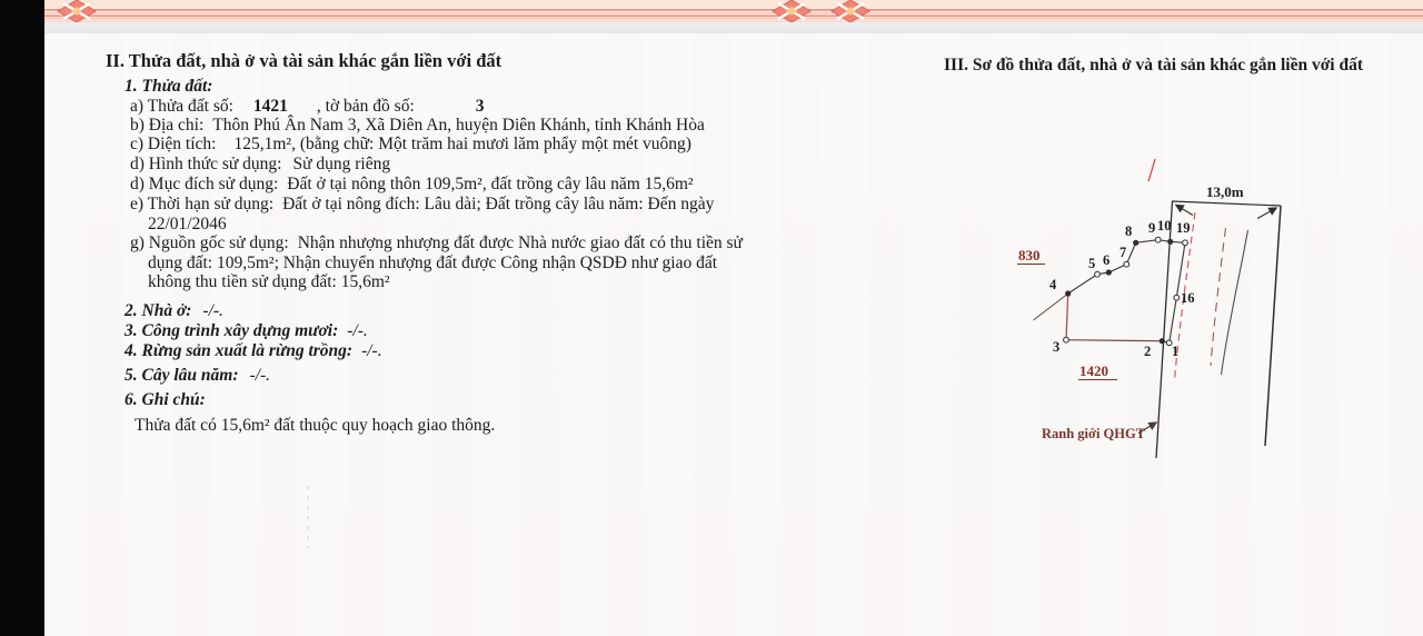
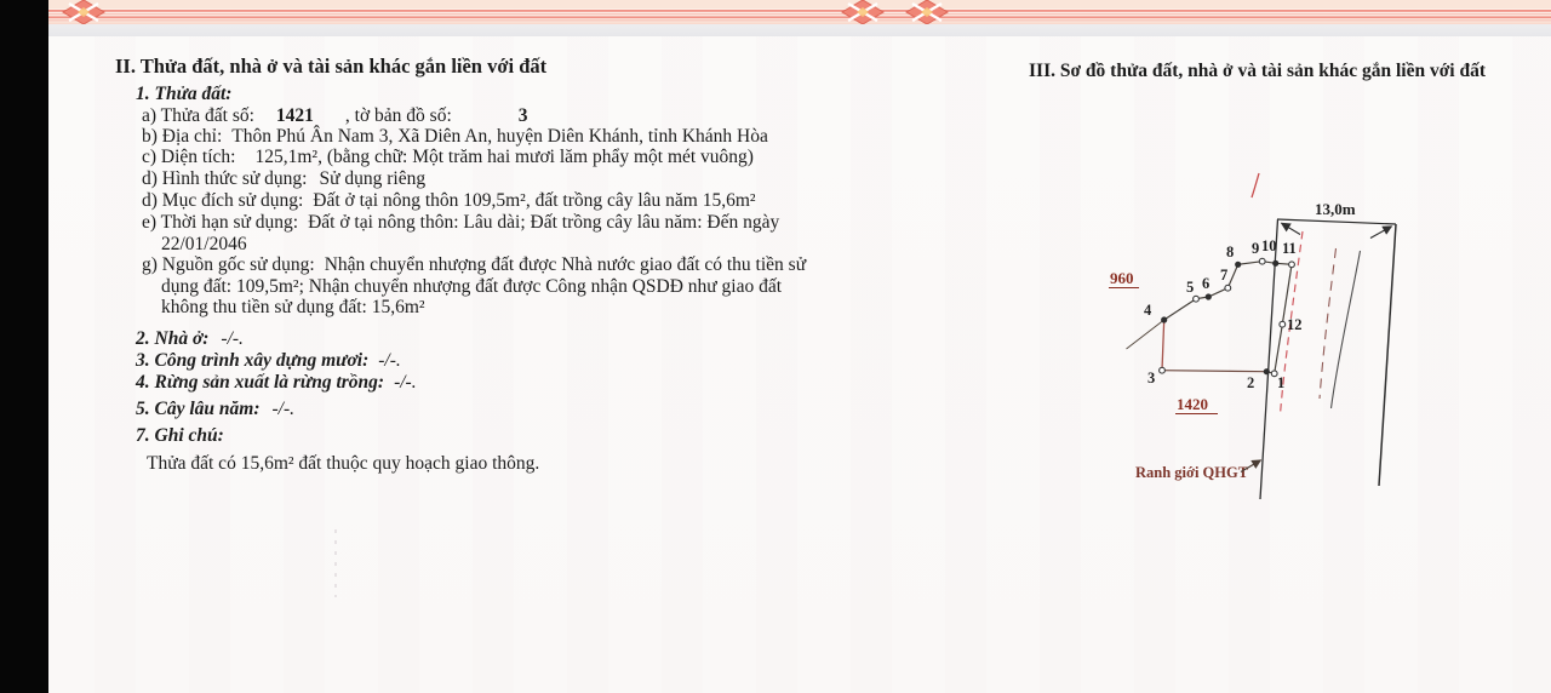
  II. Thửa đất, nhà ở và tài sản khác gắn liền với đất
  1. Thửa đất:
  a) Thửa đất số: 1421 , tờ bản đồ số: 3
  b) Địa chỉ: Thôn Phú Ân Nam 3, Xã Diên An, huyện Diên Khánh, tỉnh Khánh Hòa
  c) Diện tích: 125,1m², (bằng chữ: Một trăm hai mươi lăm phẩy một mét vuông)
  d) Hình thức sử dụng: Sử dụng riêng
  d) Mục đích sử dụng: Đất ở tại nông thôn 109,5m², đất trồng cây lâu năm 15,6m²
- e) Thời hạn sử dụng: Đất ở tại nông đích: Lâu dài; Đất trồng cây lâu năm: Đến ngày
+ e) Thời hạn sử dụng: Đất ở tại nông thôn: Lâu dài; Đất trồng cây lâu năm: Đến ngày
  22/01/2046
- g) Nguồn gốc sử dụng: Nhận nhượng nhượng đất được Nhà nước giao đất có thu tiền sử
+ g) Nguồn gốc sử dụng: Nhận chuyển nhượng đất được Nhà nước giao đất có thu tiền sử
  dụng đất: 109,5m²; Nhận chuyển nhượng đất được Công nhận QSDĐ như giao đất
  không thu tiền sử dụng đất: 15,6m²
  2. Nhà ở: -/-.
  3. Công trình xây dựng mươi: -/-.
  4. Rừng sản xuất là rừng trồng: -/-.
  5. Cây lâu năm: -/-.
- 6. Ghi chú:
+ 7. Ghi chú:
  Thửa đất có 15,6m² đất thuộc quy hoạch giao thông.
  III. Sơ đồ thửa đất, nhà ở và tài sản khác gắn liền với đất
  13,0m
  1
  2
  3
  4
  5
  6
  7
  8
  9
  10
- 19
+ 11
- 16
+ 12
- 830
+ 960
  1420
  Ranh giới QHGT
